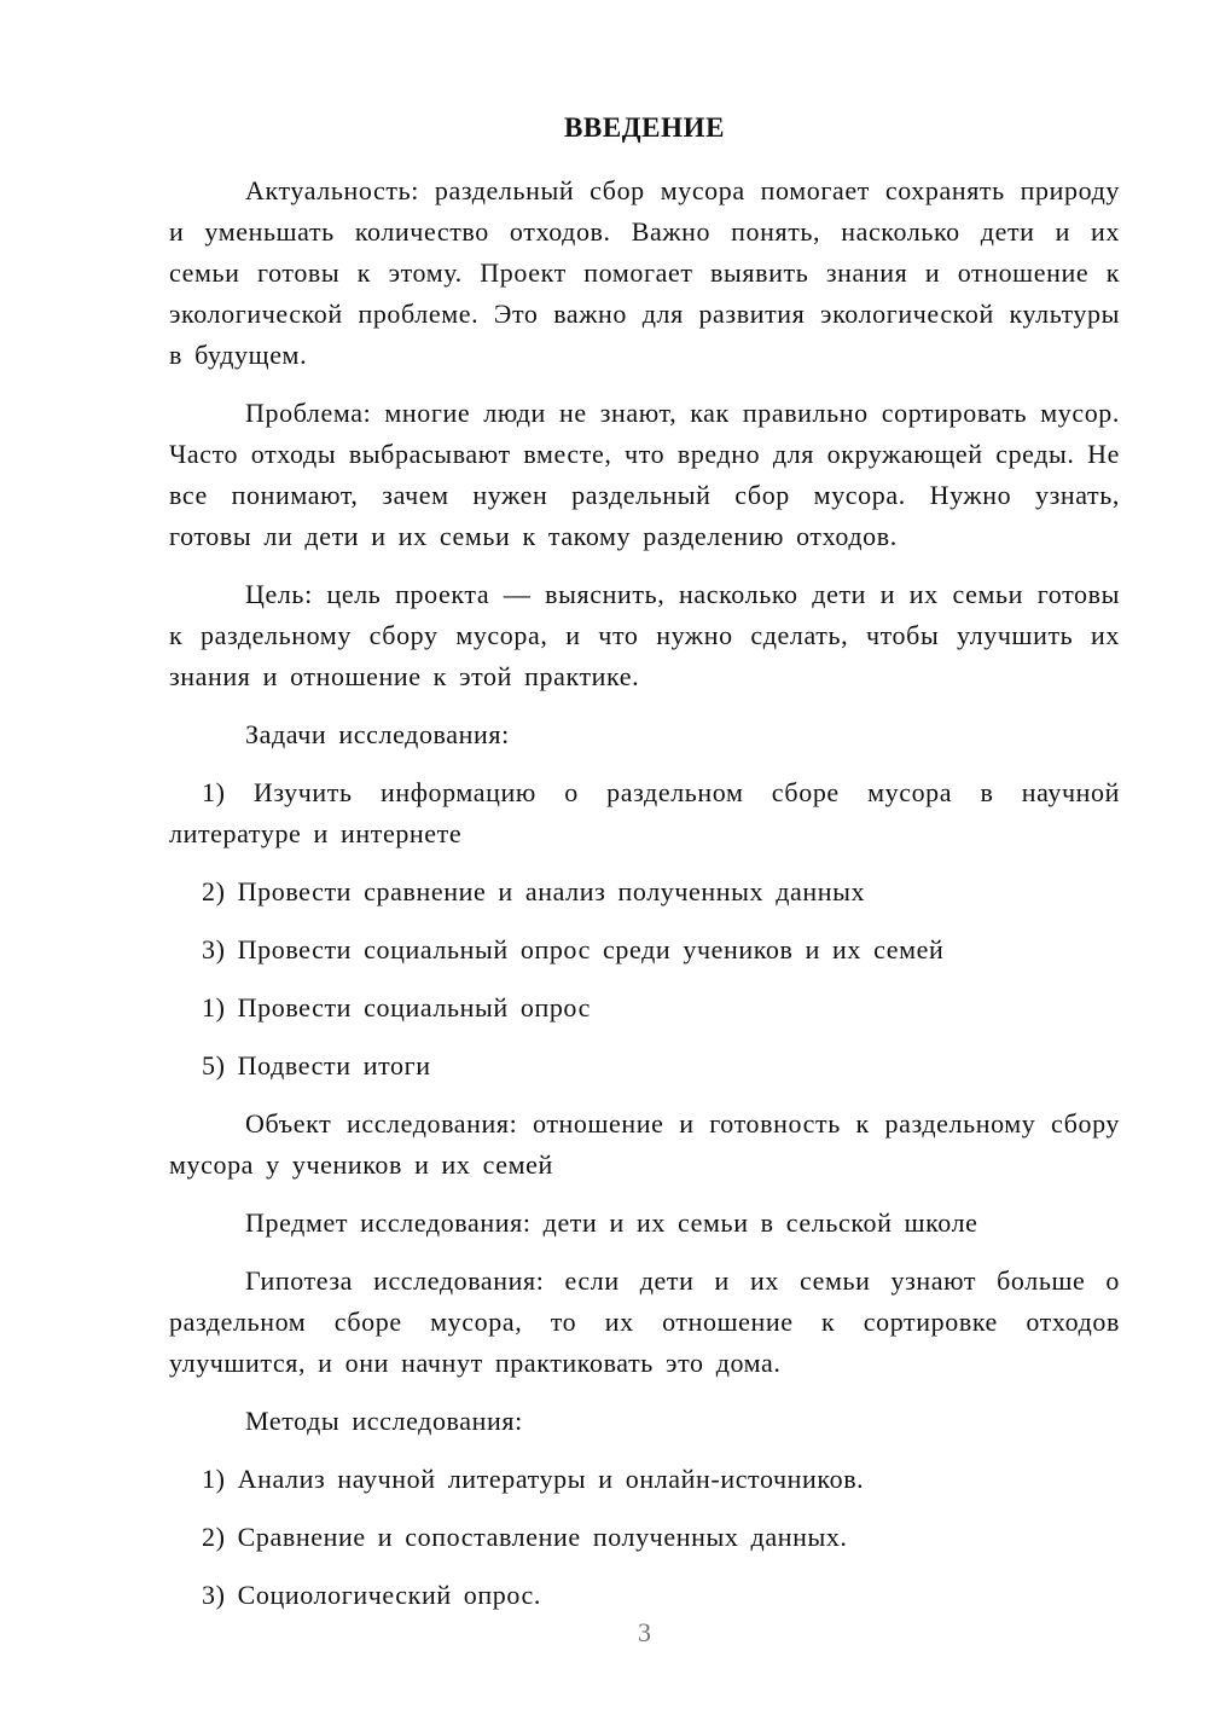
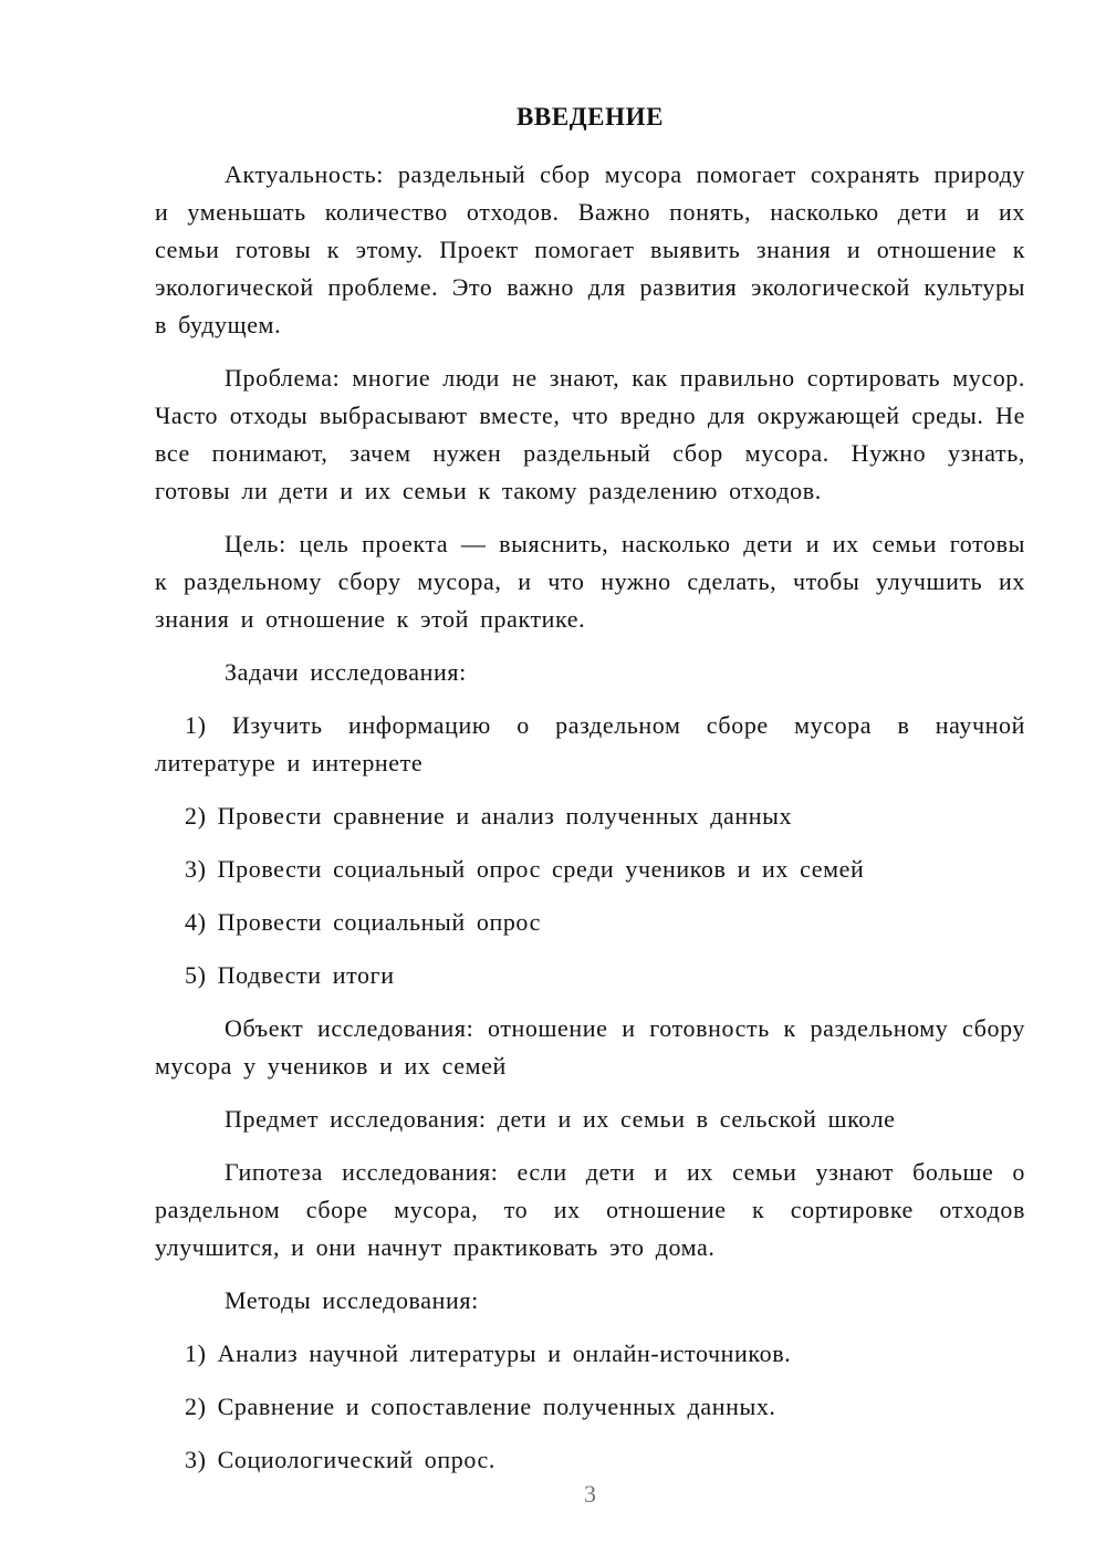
  ВВЕДЕНИЕ
  Актуальность: раздельный сбор мусора помогает сохранять природу и уменьшать количество отходов. Важно понять, насколько дети и их семьи готовы к этому. Проект помогает выявить знания и отношение к экологической проблеме. Это важно для развития экологической культуры в будущем.
  Проблема: многие люди не знают, как правильно сортировать мусор. Часто отходы выбрасывают вместе, что вредно для окружающей среды. Не все понимают, зачем нужен раздельный сбор мусора. Нужно узнать, готовы ли дети и их семьи к такому разделению отходов.
  Цель: цель проекта — выяснить, насколько дети и их семьи готовы к раздельному сбору мусора, и что нужно сделать, чтобы улучшить их знания и отношение к этой практике.
  Задачи исследования:
  1) Изучить информацию о раздельном сборе мусора в научной литературе и интернете
  2) Провести сравнение и анализ полученных данных
  3) Провести социальный опрос среди учеников и их семей
- 1) Провести социальный опрос
+ 4) Провести социальный опрос
  5) Подвести итоги
  Объект исследования: отношение и готовность к раздельному сбору мусора у учеников и их семей
  Предмет исследования: дети и их семьи в сельской школе
  Гипотеза исследования: если дети и их семьи узнают больше о раздельном сборе мусора, то их отношение к сортировке отходов улучшится, и они начнут практиковать это дома.
  Методы исследования:
  1) Анализ научной литературы и онлайн-источников.
  2) Сравнение и сопоставление полученных данных.
  3) Социологический опрос.
  3
